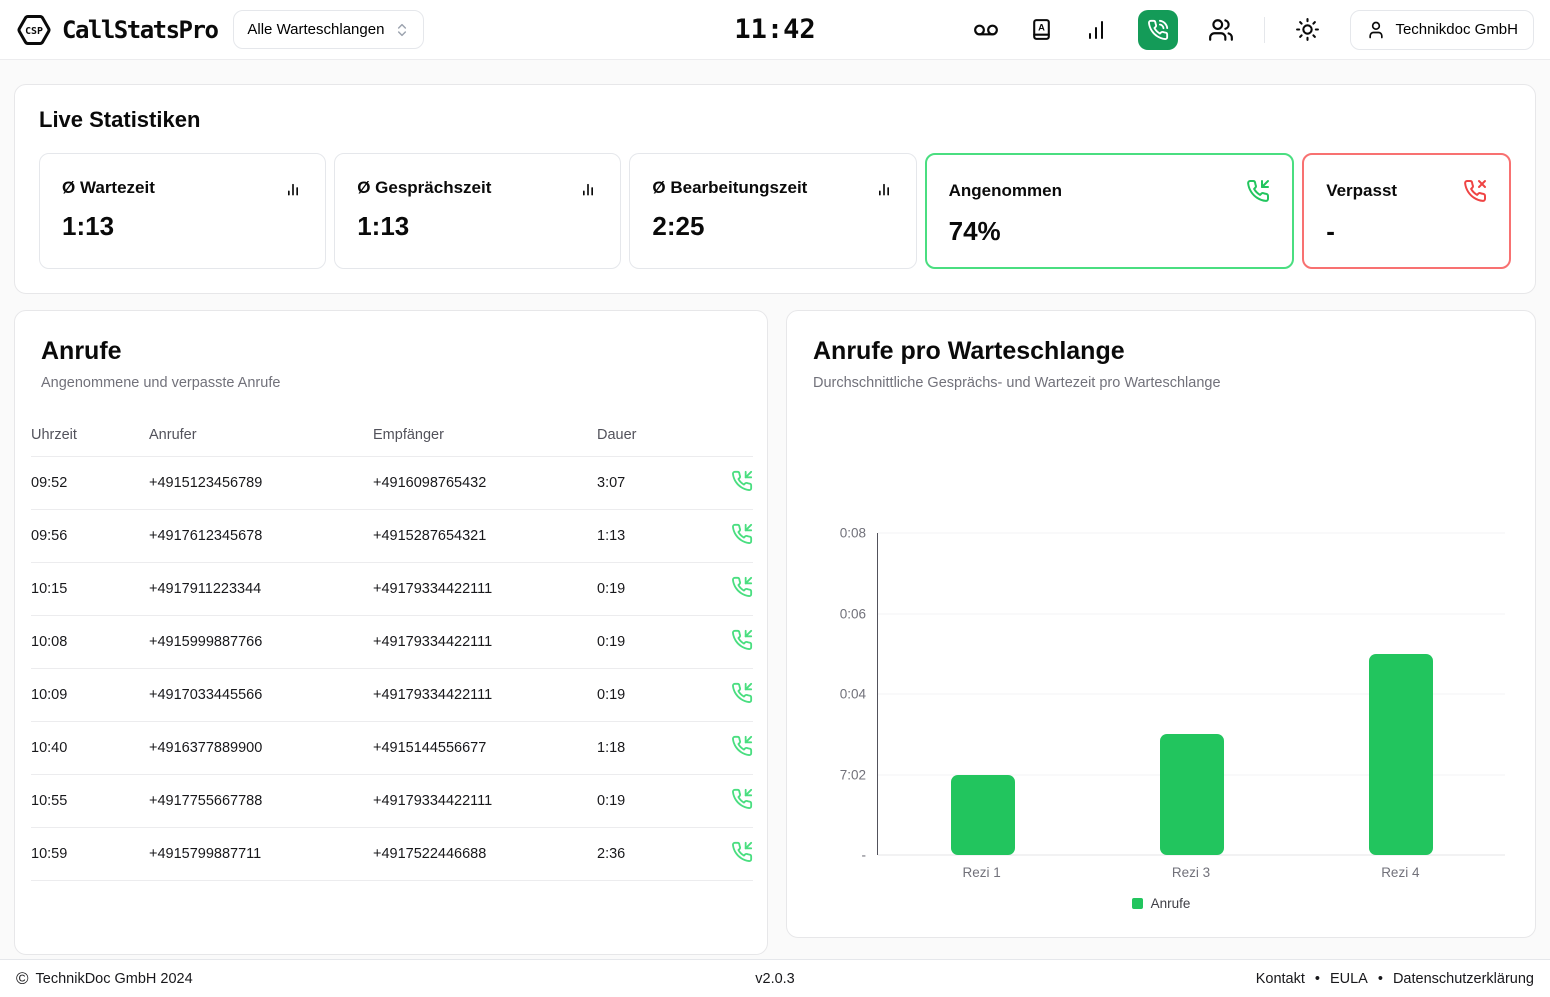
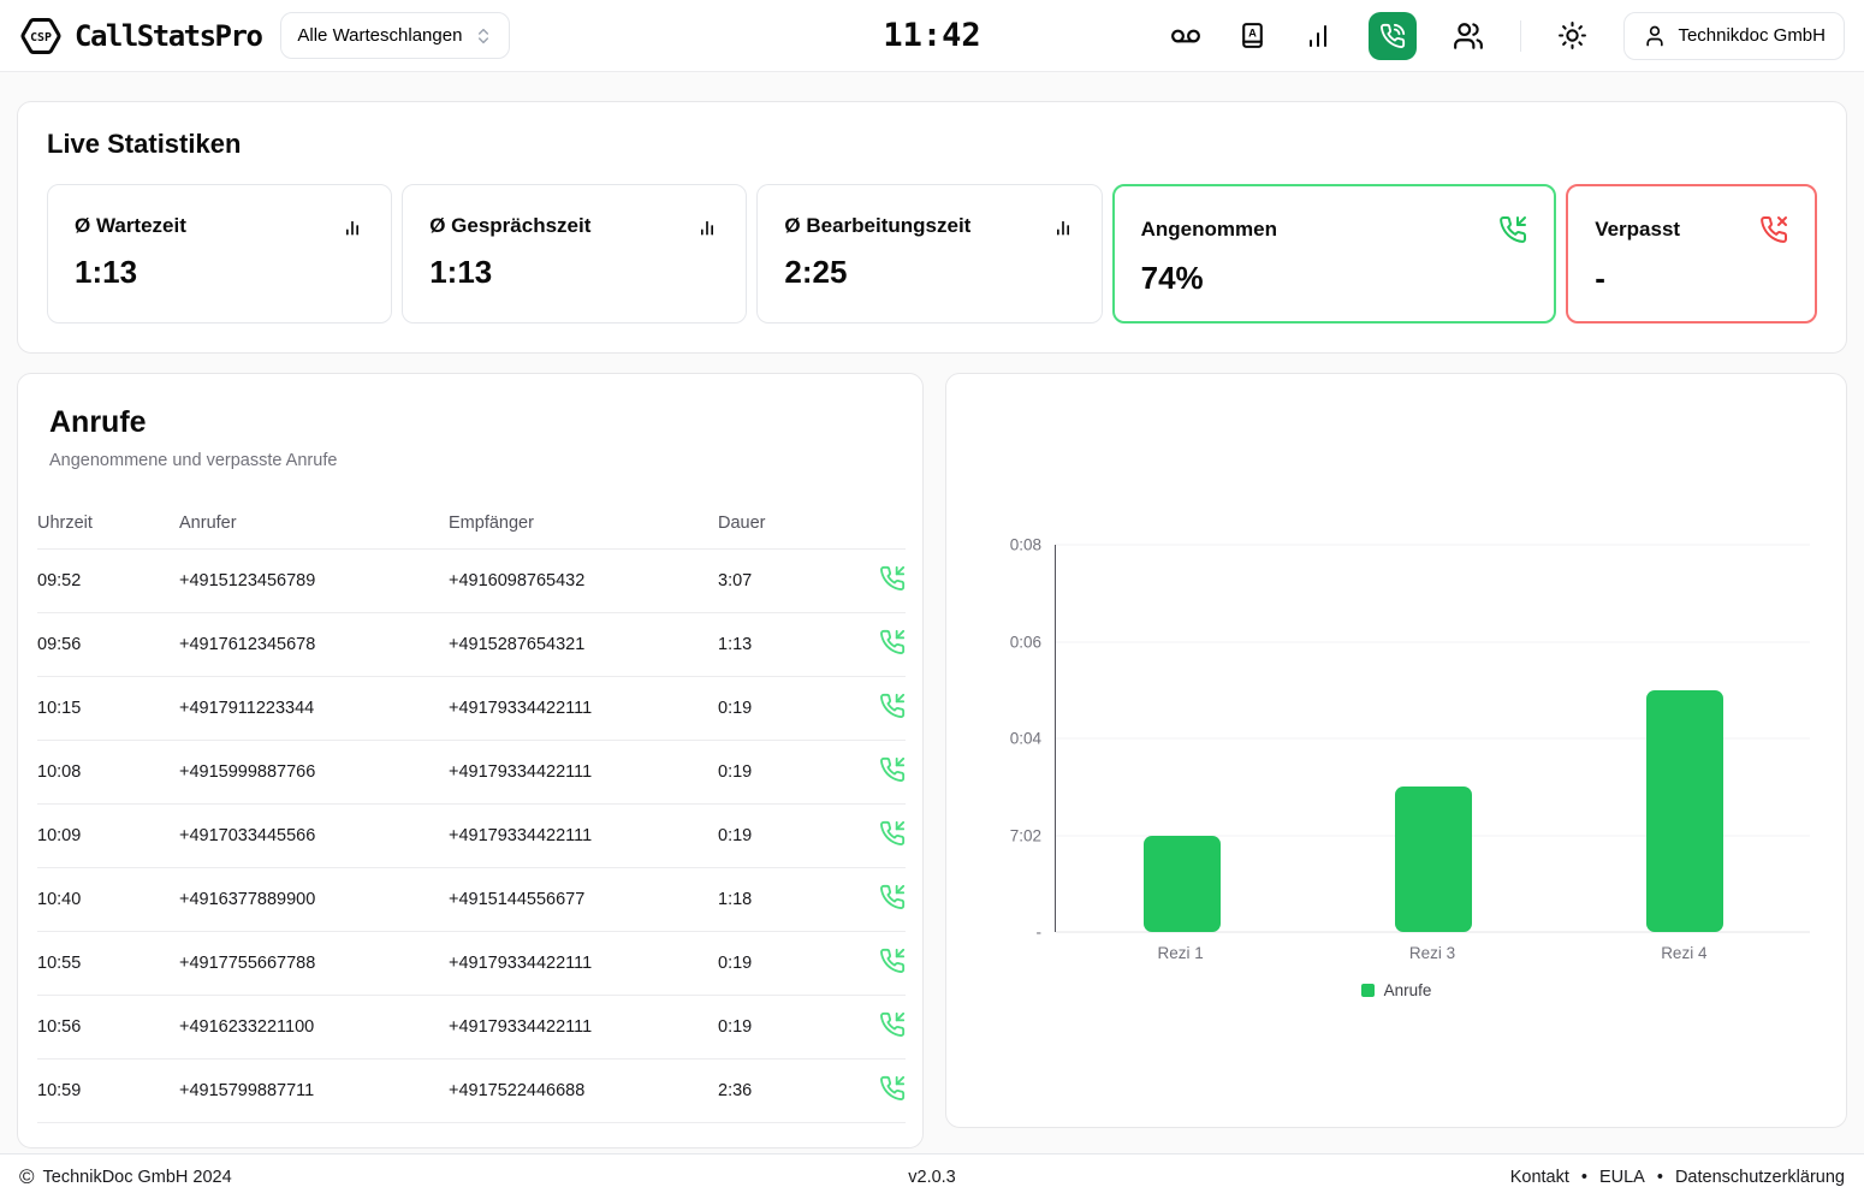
  CSP
  CallStatsPro
  Alle Warteschlangen
  11:42
  A
  Technikdoc GmbH
  Live Statistiken
  Ø Wartezeit
  1:13
  Ø Gesprächszeit
  1:13
  Ø Bearbeitungszeit
  2:25
  Angenommen
  74%
  Verpasst
  -
  Anrufe
  Angenommene und verpasste Anrufe
  Uhrzeit	Anrufer	Empfänger	Dauer
  09:52	+4915123456789	+4916098765432	3:07
  09:56	+4917612345678	+4915287654321	1:13
  10:15	+4917911223344	+49179334422111	0:19
  10:08	+4915999887766	+49179334422111	0:19
  10:09	+4917033445566	+49179334422111	0:19
  10:40	+4916377889900	+4915144556677	1:18
  10:55	+4917755667788	+49179334422111	0:19
+ 10:56	+4916233221100	+49179334422111	0:19
  10:59	+4915799887711	+4917522446688	2:36
- Anrufe pro Warteschlange
- Durchschnittliche Gesprächs- und Wartezeit pro Warteschlange
  -
  7:02
  0:04
  0:06
  0:08
  Rezi 1
  Rezi 3
  Rezi 4
  Anrufe
  ©
  TechnikDoc GmbH 2024
  v2.0.3
  Kontakt
  •
  EULA
  •
  Datenschutzerklärung
